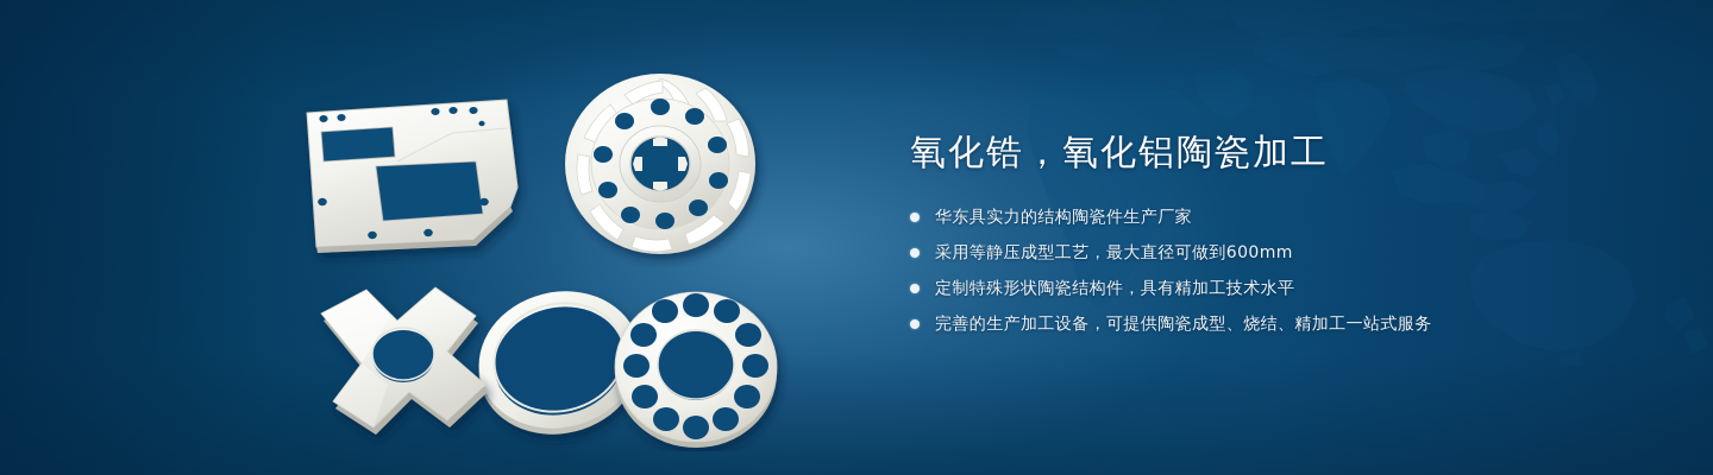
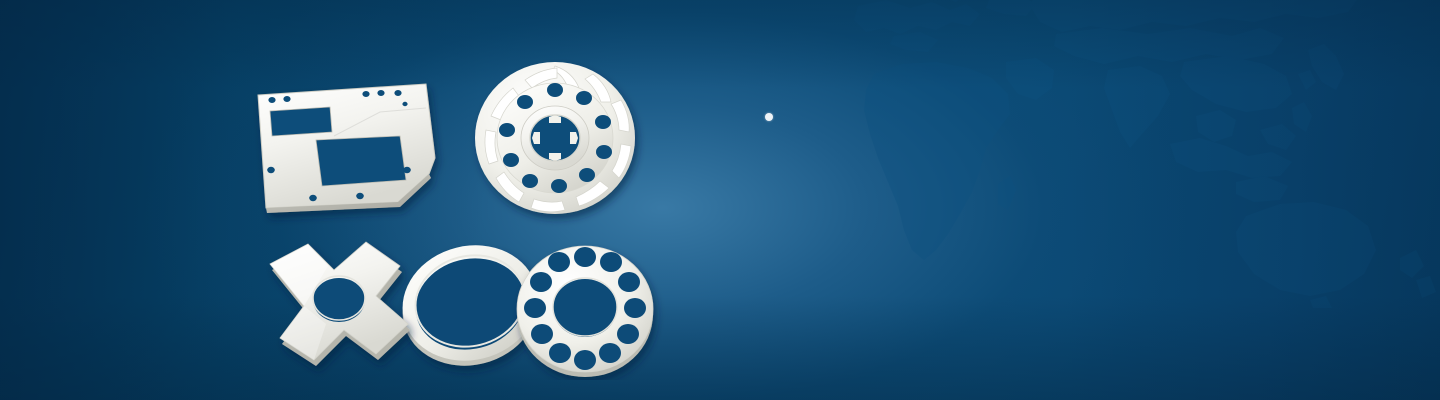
- 氧化锆，氧化铝陶瓷加工
- 华东具实力的结构陶瓷件生产厂家
- 采用等静压成型工艺，最大直径可做到600mm
- 定制特殊形状陶瓷结构件，具有精加工技术水平
- 完善的生产加工设备，可提供陶瓷成型、烧结、精加工一站式服务
